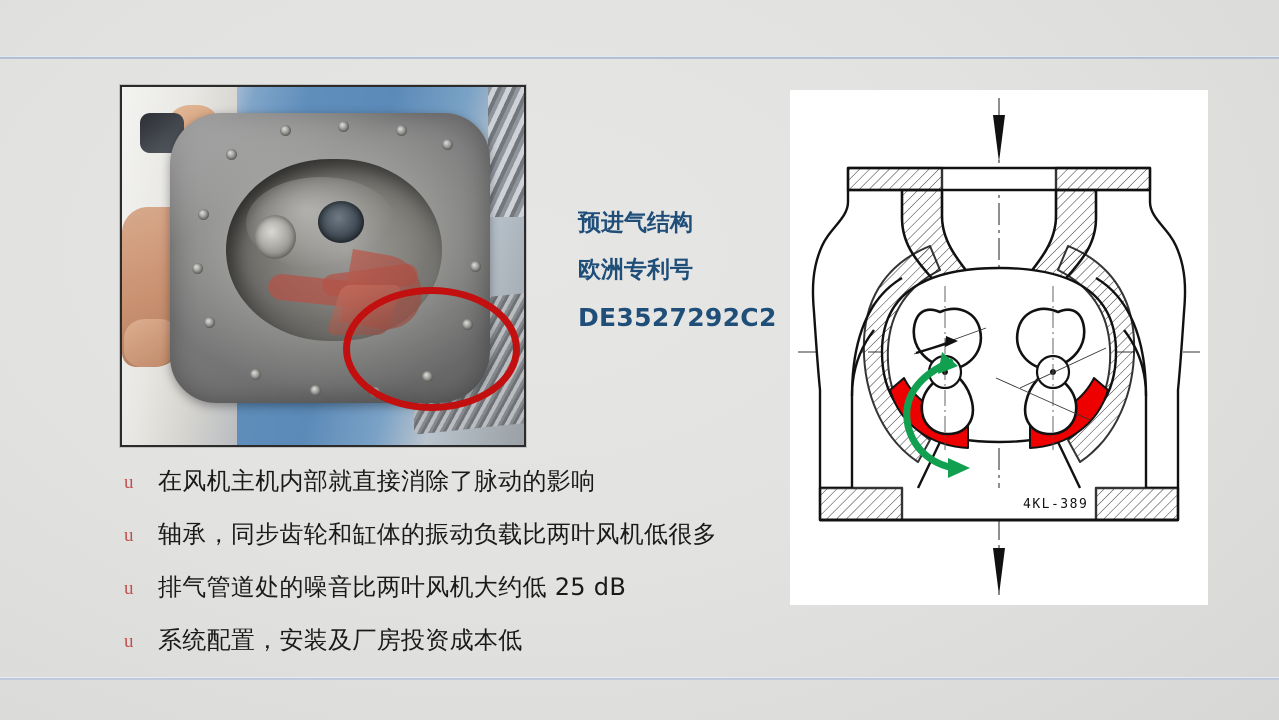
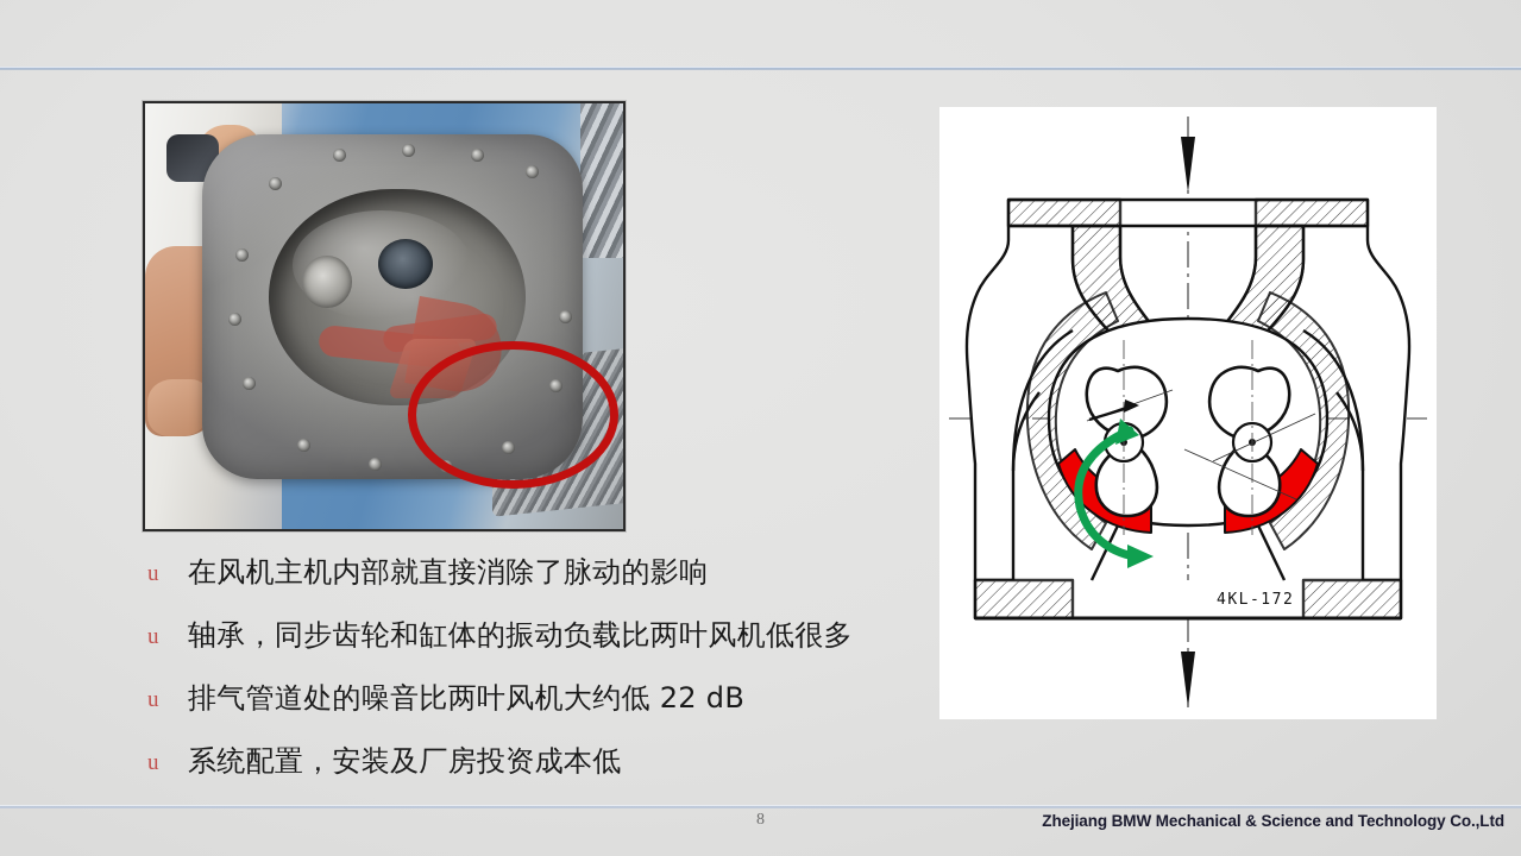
- 预进气结构
- 欧洲专利号
- DE3527292C2
  u
  在风机主机内部就直接消除了脉动的影响
  u
  轴承，同步齿轮和缸体的振动负载比两叶风机低很多
  u
- 排气管道处的噪音比两叶风机大约低 25 dB
+ 排气管道处的噪音比两叶风机大约低 22 dB
  u
  系统配置，安装及厂房投资成本低
- 4KL-389
+ 4KL-172
+ 8
+ Zhejiang BMW Mechanical & Science and Technology Co.,Ltd
